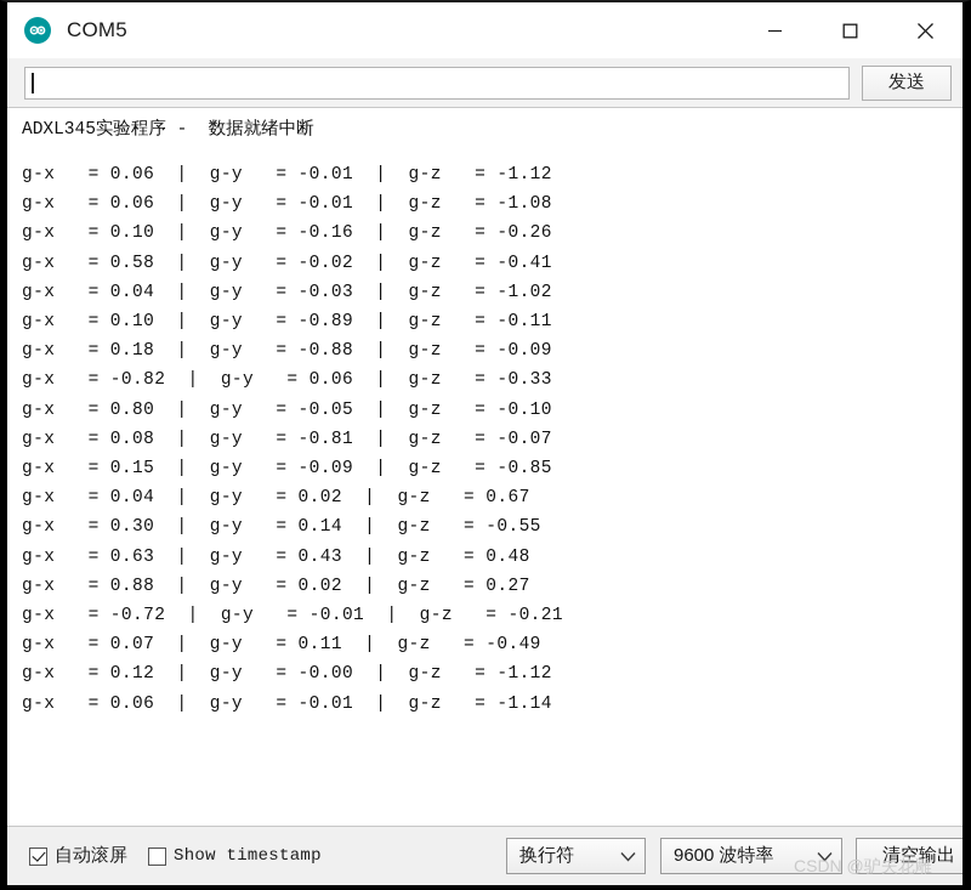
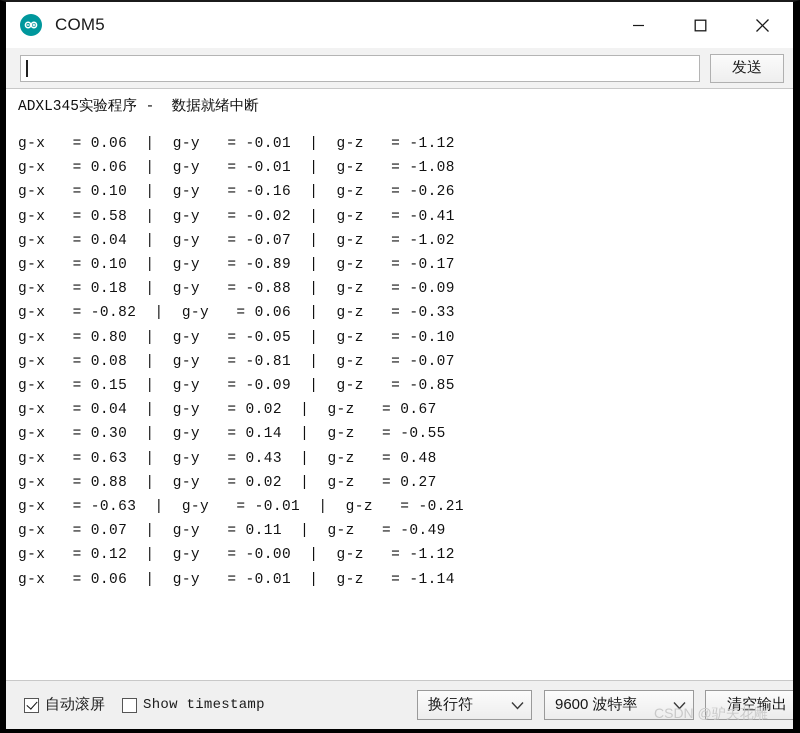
  COM5
  发送
  ADXL345实验程序 - 数据就绪中断
  g-x = 0.06 | g-y = -0.01 | g-z = -1.12
  g-x = 0.06 | g-y = -0.01 | g-z = -1.08
  g-x = 0.10 | g-y = -0.16 | g-z = -0.26
  g-x = 0.58 | g-y = -0.02 | g-z = -0.41
- g-x = 0.04 | g-y = -0.03 | g-z = -1.02
+ g-x = 0.04 | g-y = -0.07 | g-z = -1.02
- g-x = 0.10 | g-y = -0.89 | g-z = -0.11
+ g-x = 0.10 | g-y = -0.89 | g-z = -0.17
  g-x = 0.18 | g-y = -0.88 | g-z = -0.09
  g-x = -0.82 | g-y = 0.06 | g-z = -0.33
  g-x = 0.80 | g-y = -0.05 | g-z = -0.10
  g-x = 0.08 | g-y = -0.81 | g-z = -0.07
  g-x = 0.15 | g-y = -0.09 | g-z = -0.85
  g-x = 0.04 | g-y = 0.02 | g-z = 0.67
  g-x = 0.30 | g-y = 0.14 | g-z = -0.55
  g-x = 0.63 | g-y = 0.43 | g-z = 0.48
  g-x = 0.88 | g-y = 0.02 | g-z = 0.27
- g-x = -0.72 | g-y = -0.01 | g-z = -0.21
+ g-x = -0.63 | g-y = -0.01 | g-z = -0.21
  g-x = 0.07 | g-y = 0.11 | g-z = -0.49
  g-x = 0.12 | g-y = -0.00 | g-z = -1.12
  g-x = 0.06 | g-y = -0.01 | g-z = -1.14
  自动滚屏
  Show timestamp
  换行符
  9600 波特率
  清空输出
  CSDN @驴夫花雕
